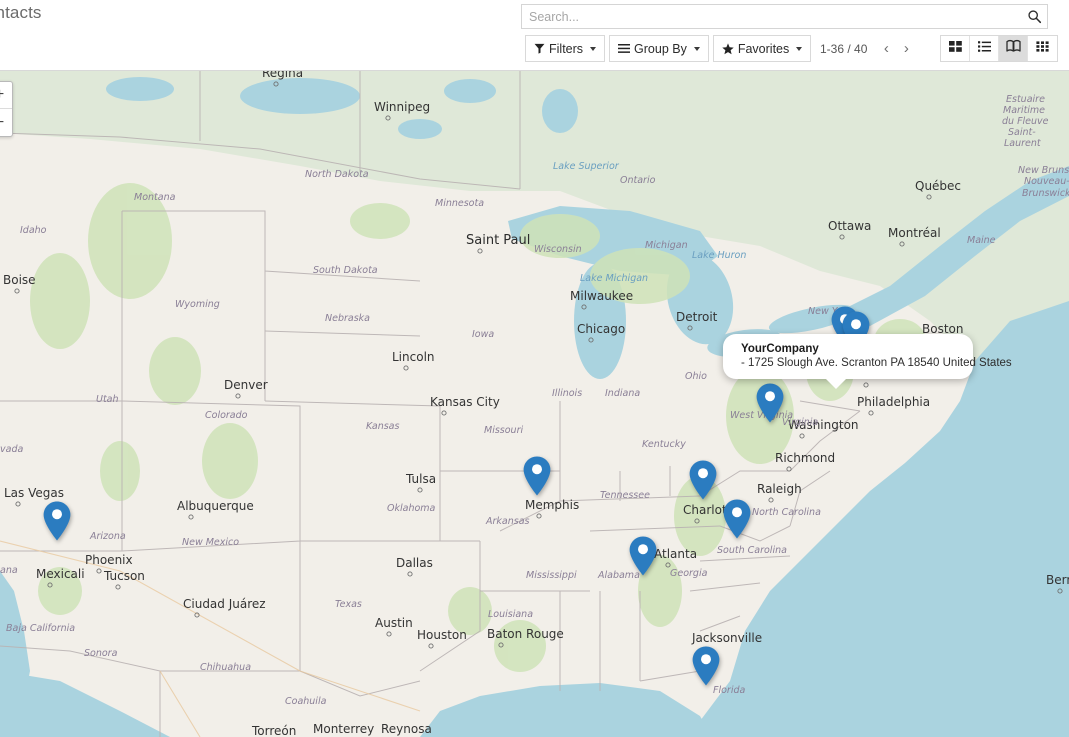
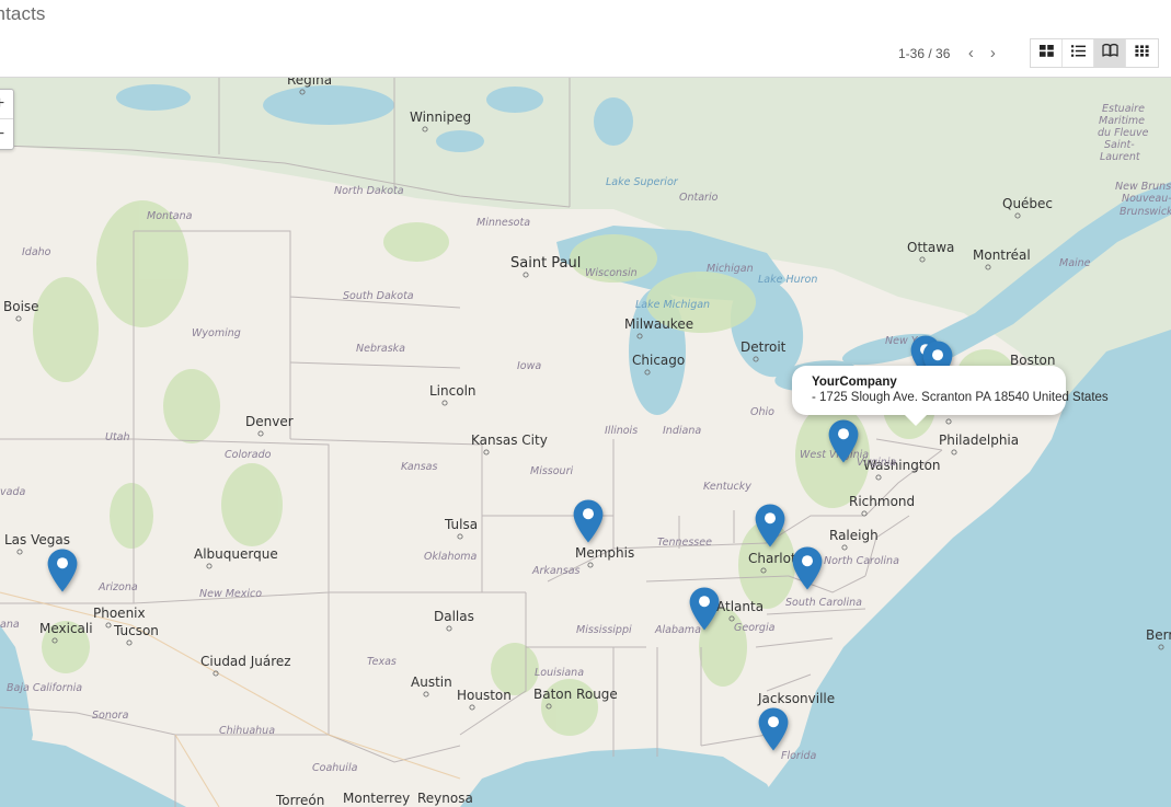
  ntacts
- Search...
- Filters
- Group By
- Favorites
- 1-36 / 40
+ 1-36 / 36
  ‹
  ›
  Regina
  Winnipeg
  Saint Paul
  Milwaukee
  Chicago
  Detroit
  Ottawa
  Montréal
  Québec
  Boston
  Philadelphia
  Washington
  Richmond
  Raleigh
  Atlanta
  Jacksonville
  Memphis
  Tulsa
  Dallas
  Austin
  Houston
  Baton Rouge
  Lincoln
  Kansas City
  Denver
  Albuquerque
  Las Vegas
  Phoenix
  Tucson
  Mexicali
  Ciudad Juárez
  Monterrey
  Torreón
  Reynosa
  Boise
  Ber
  Montana
  Idaho
  North Dakota
  South Dakota
  Minnesota
  Wisconsin
  Michigan
  Ontario
  Iowa
  Nebraska
  Wyoming
  Utah
  Colorado
  Kansas
  Missouri
  Illinois
  Indiana
  Ohio
  Kentucky
  Tennessee
  Arkansas
  Oklahoma
  New Mexico
  Arizona
  Texas
  Louisiana
  Mississippi
  Alabama
  Georgia
  Florida
  South Carolina
  North Carolina
  Virginia
  West Viinia
  New
  Maine
  Nouveau-
  Brunswick
  Estuaire
  Maritime
  du Fleuve
  Saint-
  Laurent
  Sonora
  Chihuahua
  Coahuila
  Baja California
  ana
  vada
  Lake Superior
  Lake Michigan
  Lake Huron
  YourCompany
  - 1725 Slough Ave. Scranton PA 18540 United States
